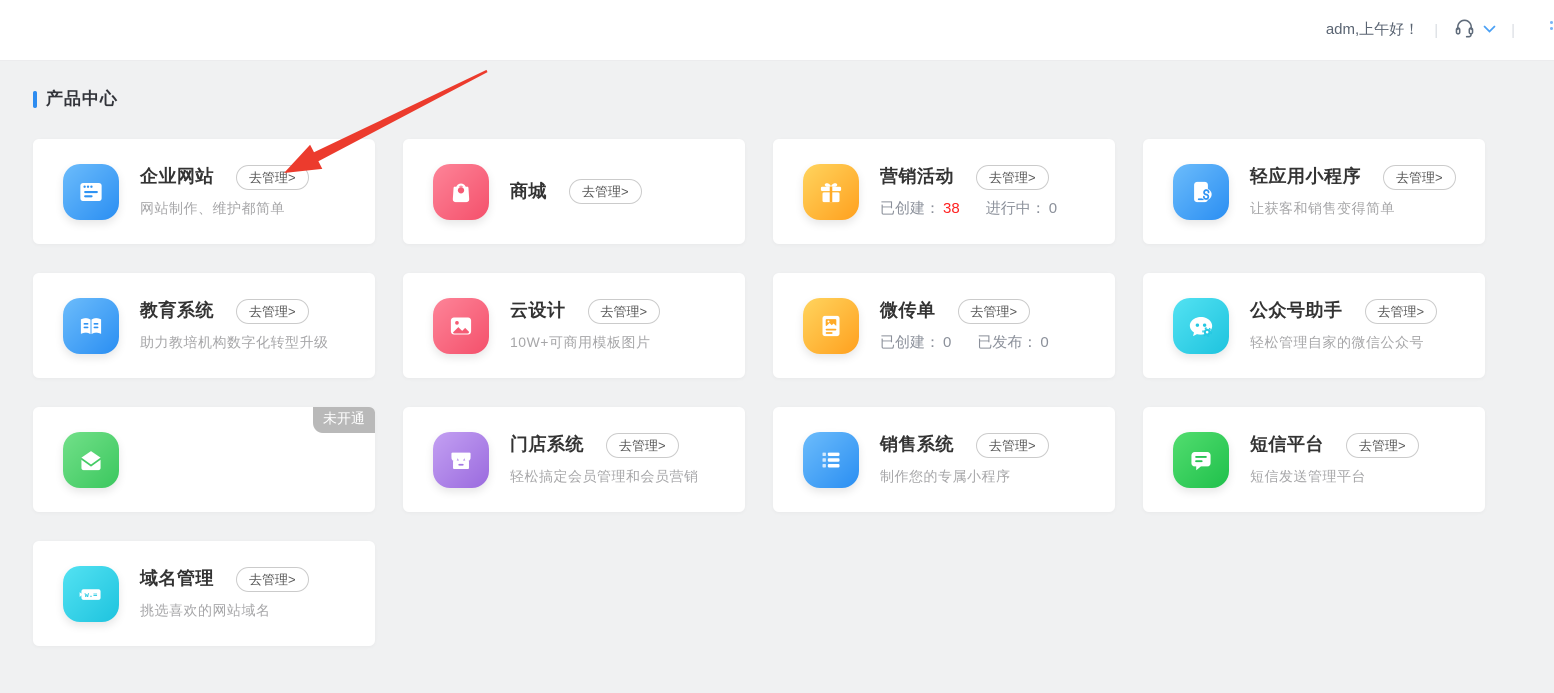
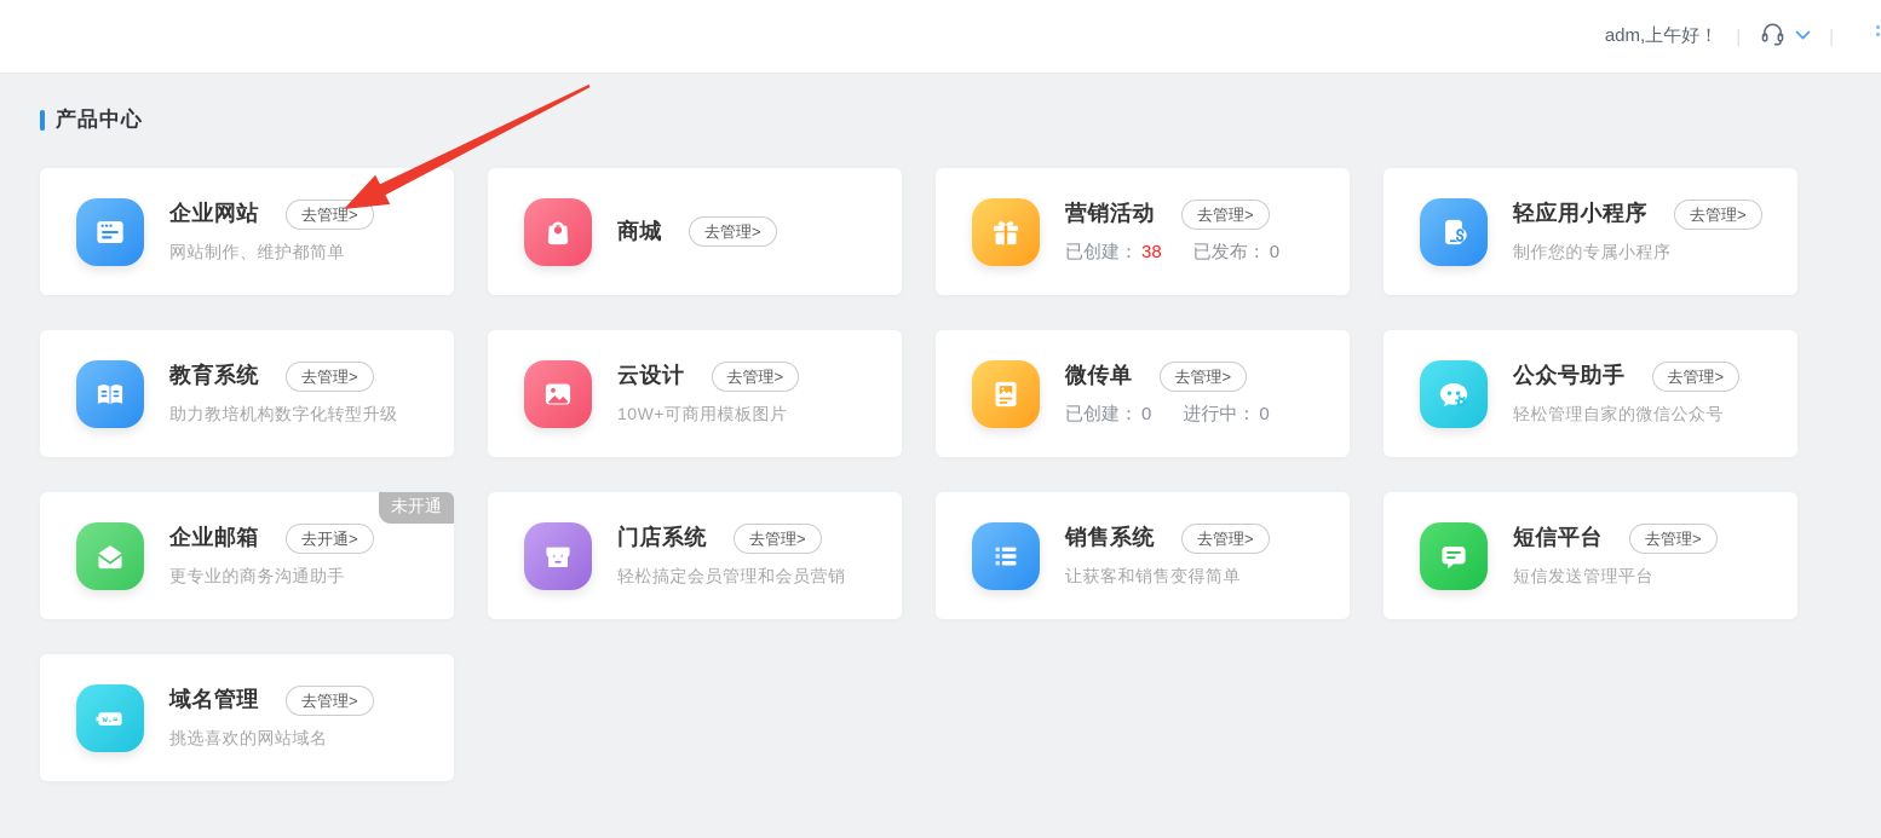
  adm,上午好！
  |
  |
  产品中心
  企业网站
  去管理>
  网站制作、维护都简单
  商城
  去管理>
  营销活动
  去管理>
  已创建： 38
- 进行中： 0
+ 已发布： 0
  轻应用小程序
  去管理>
- 让获客和销售变得简单
+ 制作您的专属小程序
  教育系统
  去管理>
  助力教培机构数字化转型升级
  云设计
  去管理>
  10W+可商用模板图片
  微传单
  去管理>
  已创建： 0
- 已发布： 0
+ 进行中： 0
  公众号助手
  去管理>
  轻松管理自家的微信公众号
  未开通
+ 企业邮箱
+ 去开通>
+ 更专业的商务沟通助手
  门店系统
  去管理>
  轻松搞定会员管理和会员营销
  销售系统
  去管理>
- 制作您的专属小程序
+ 让获客和销售变得简单
  短信平台
  去管理>
  短信发送管理平台
  w.=
  域名管理
  去管理>
  挑选喜欢的网站域名
